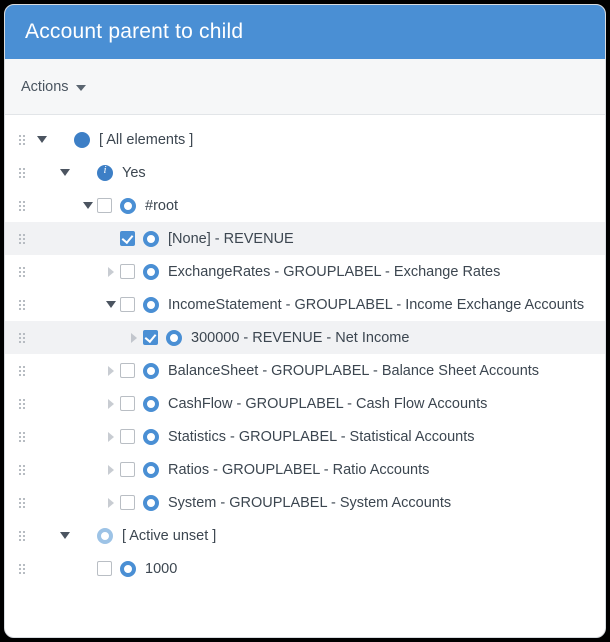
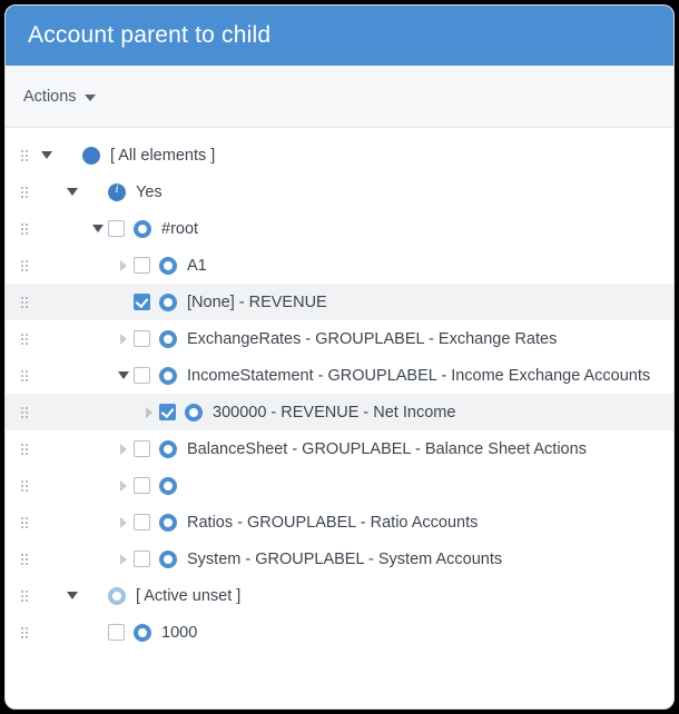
  Account parent to child
  Actions
  [ All elements ]
  Yes
  #root
+ A1
  [None] - REVENUE
  ExchangeRates - GROUPLABEL - Exchange Rates
  IncomeStatement - GROUPLABEL - Income Exchange Accounts
  300000 - REVENUE - Net Income
- BalanceSheet - GROUPLABEL - Balance Sheet Accounts
+ BalanceSheet - GROUPLABEL - Balance Sheet Actions
- CashFlow - GROUPLABEL - Cash Flow Accounts
- Statistics - GROUPLABEL - Statistical Accounts
  Ratios - GROUPLABEL - Ratio Accounts
  System - GROUPLABEL - System Accounts
  [ Active unset ]
  1000
